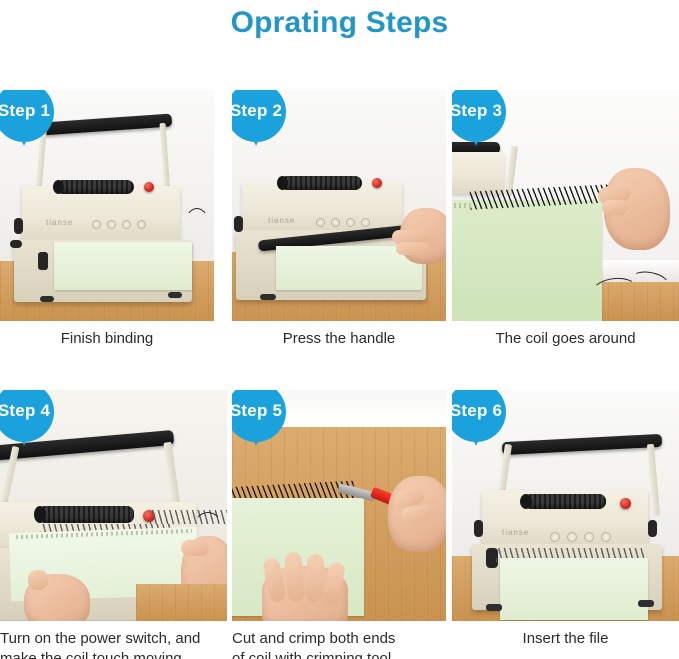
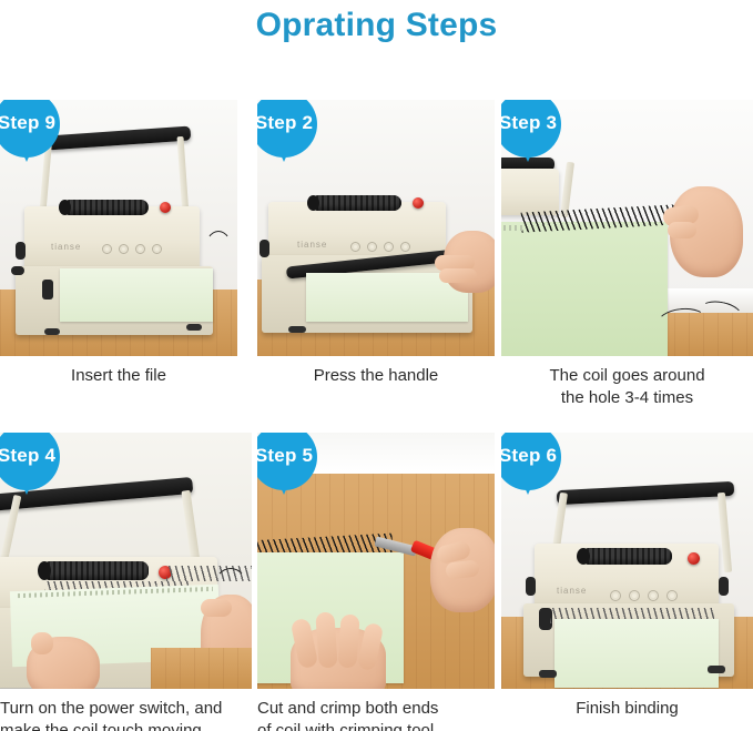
  Oprating Steps
  tianse
- Step 1
+ Step 9
- Finish binding
+ Insert the file
  tianse
  Step 2
  Press the handle
  Step 3
  The coil goes around
+ the hole 3-4 times
  Step 4
  Turn on the power switch, and
  Step 5
  Cut and crimp both ends
  tianse
  Step 6
- Insert the file
+ Finish binding
